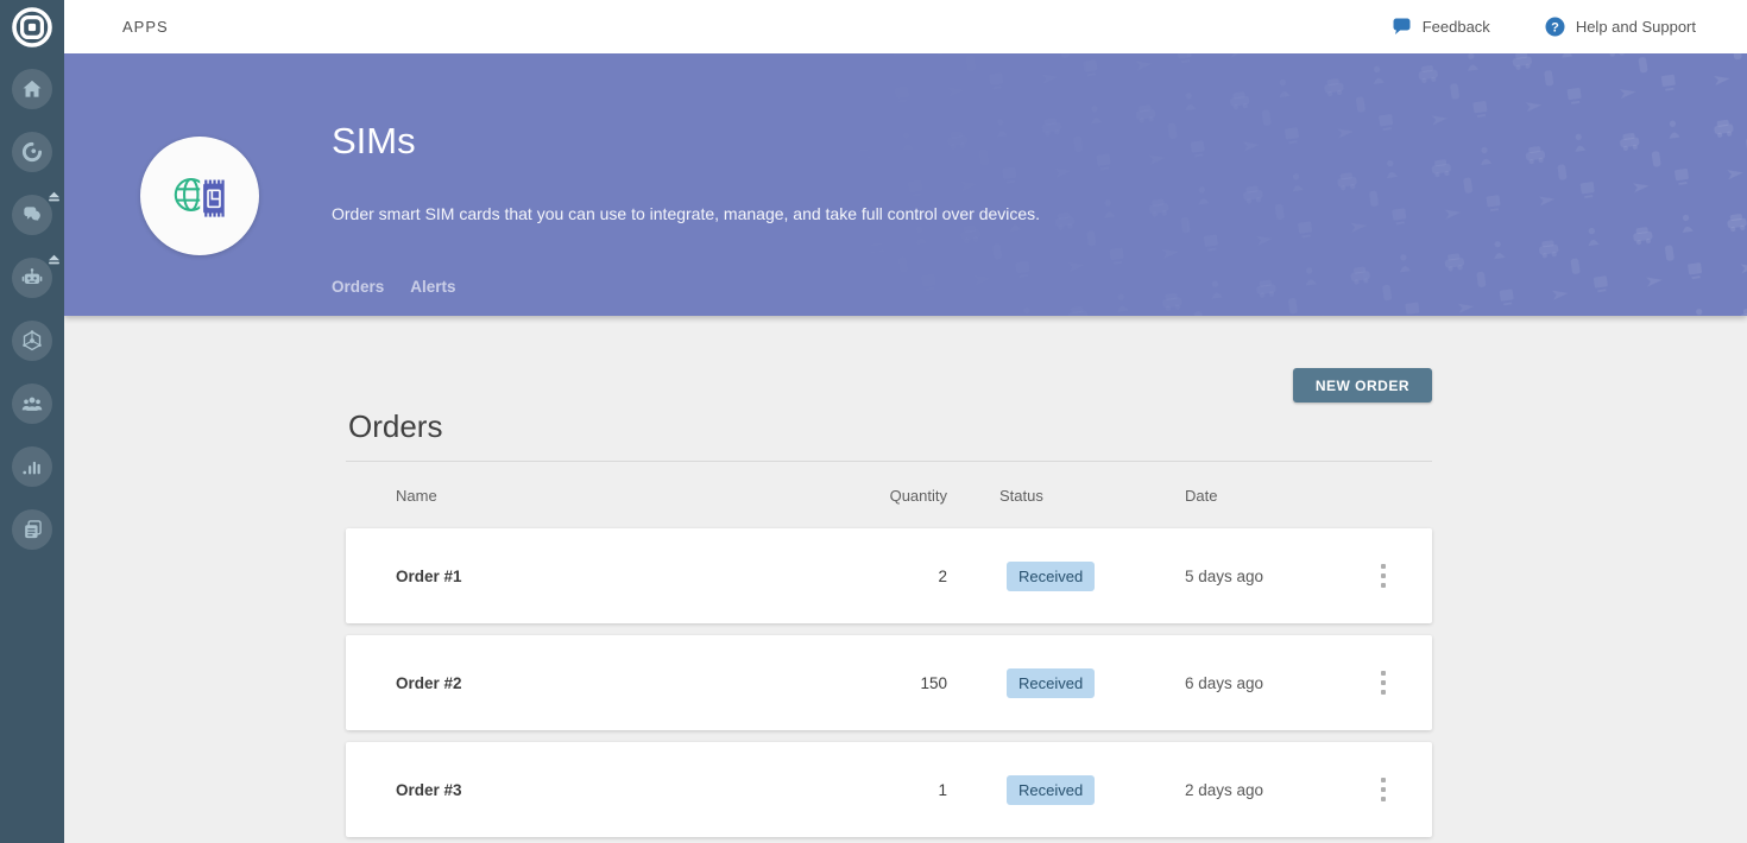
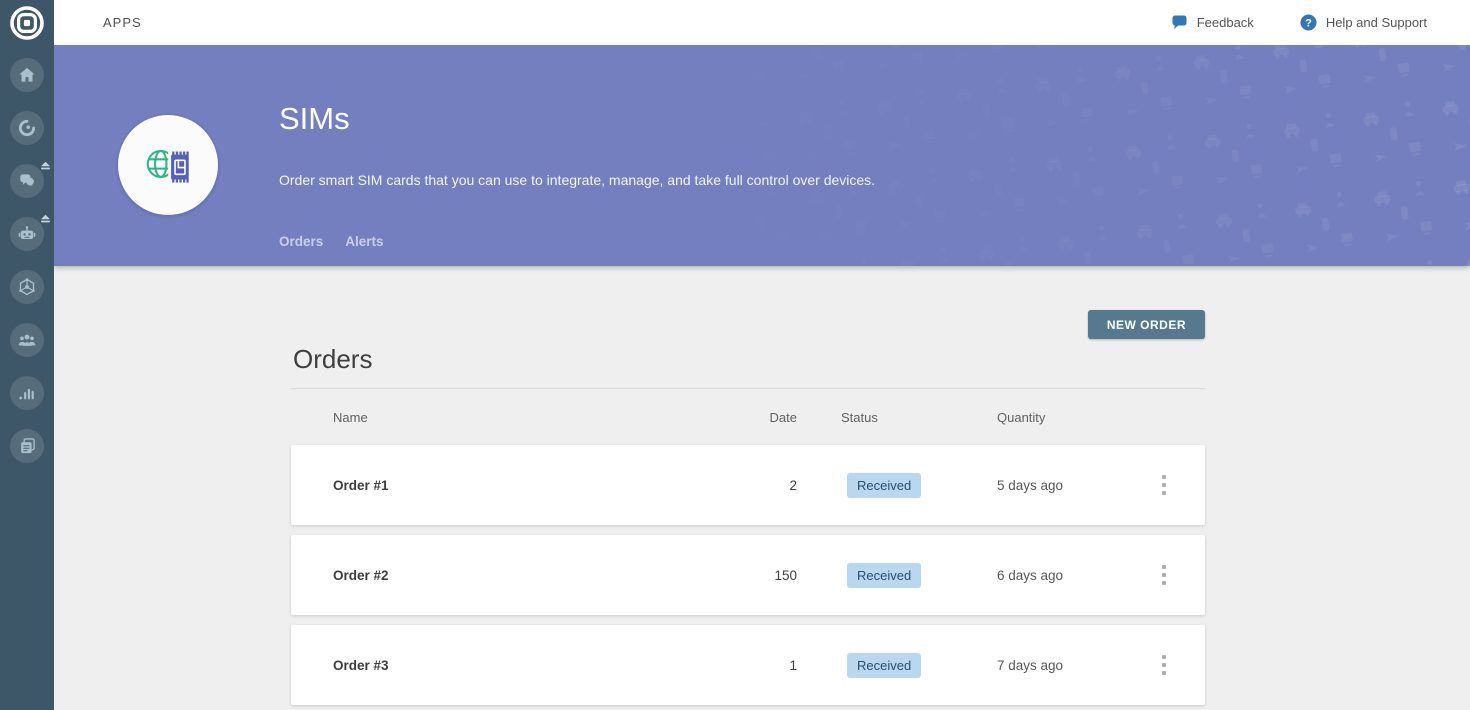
  APPS
  Feedback
  ?
  Help and Support
  SIMs
  Order smart SIM cards that you can use to integrate, manage, and take full control over devices.
  Orders
  Alerts
  NEW ORDER
  Orders
  Name
- Quantity
+ Date
  Status
- Date
+ Quantity
  Order #1
  2
  Received
  5 days ago
  Order #2
  150
  Received
  6 days ago
  Order #3
  1
  Received
- 2 days ago
+ 7 days ago
